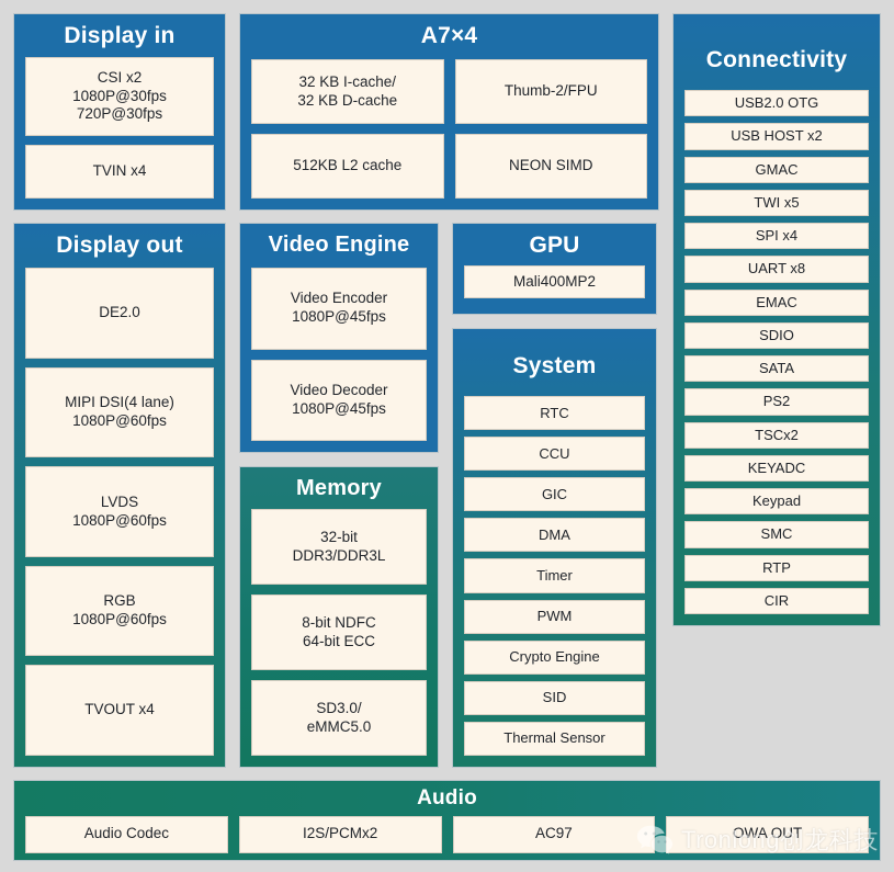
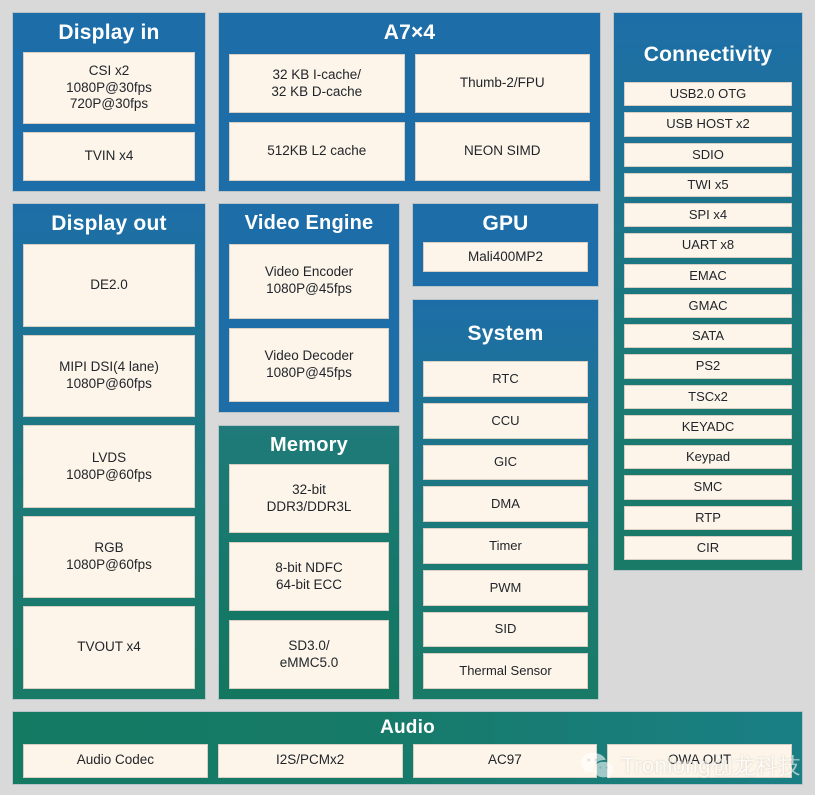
  Display in
  CSI x2
  1080P@30fps
  720P@30fps
  TVIN x4
  A7×4
  32 KB I-cache/
  32 KB D-cache
  Thumb-2/FPU
  512KB L2 cache
  NEON SIMD
  Connectivity
  USB2.0 OTG
  USB HOST x2
- GMAC
+ SDIO
  TWI x5
  SPI x4
  UART x8
  EMAC
- SDIO
+ GMAC
  SATA
  PS2
  TSCx2
  KEYADC
  Keypad
  SMC
  RTP
  CIR
  Display out
  DE2.0
  MIPI DSI(4 lane)
  1080P@60fps
  LVDS
  1080P@60fps
  RGB
  1080P@60fps
  TVOUT x4
  Video Engine
  Video Encoder
  1080P@45fps
  Video Decoder
  1080P@45fps
  Memory
  32-bit
  DDR3/DDR3L
  8-bit NDFC
  64-bit ECC
  SD3.0/
  eMMC5.0
  GPU
  Mali400MP2
  System
  RTC
  CCU
  GIC
  DMA
  Timer
  PWM
- Crypto Engine
  SID
  Thermal Sensor
  Audio
  Audio Codec
  I2S/PCMx2
  AC97
  OWA OUT
  Tronlong创龙科技
